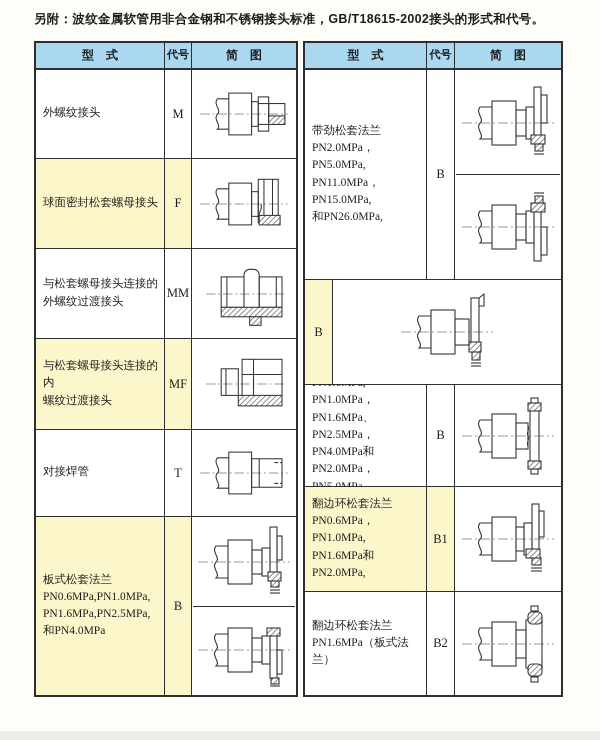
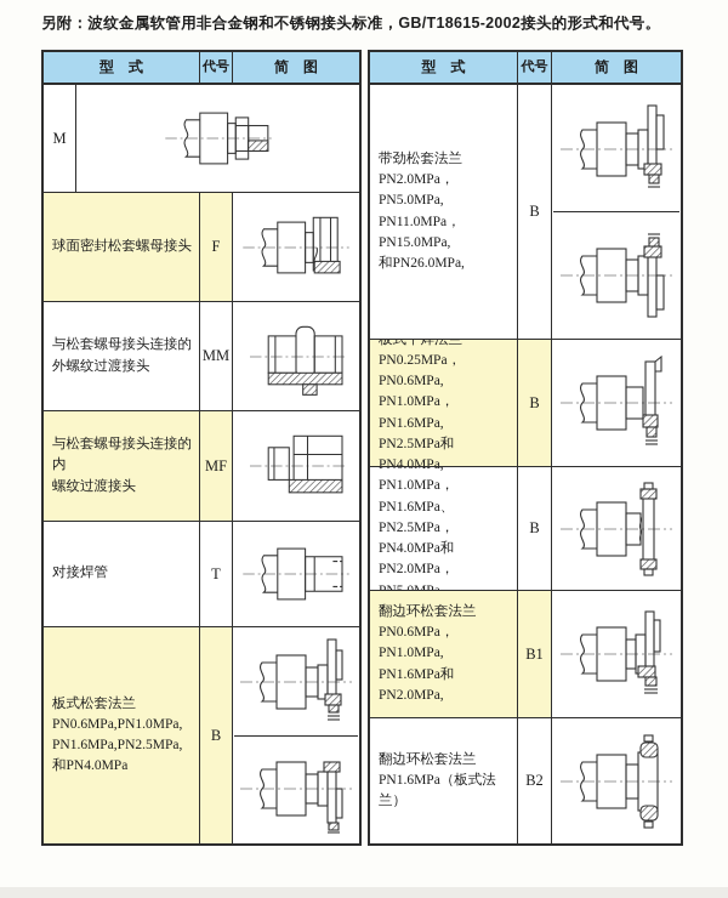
  另附：波纹金属软管用非合金钢和不锈钢接头标准，GB/T18615-2002接头的形式和代号。
  型 式
  代号
  简 图
- 外螺纹接头
  M
  球面密封松套螺母接头
  F
  与松套螺母接头连接的
  外螺纹过渡接头
  MM
  与松套螺母接头连接的内
  螺纹过渡接头
  MF
  对接焊管
  T
  板式松套法兰
  PN0.6MPa,PN1.0MPa,
  PN1.6MPa,PN2.5MPa,
  和PN4.0MPa
  B
  型 式
  代号
  简 图
  带劲松套法兰
  PN2.0MPa，PN5.0MPa,
  PN11.0MPa，PN15.0MPa,
  和PN26.0MPa,
  B
+ 板式平焊法兰
+ PN0.25MPa，PN0.6MPa,
+ PN1.0MPa，PN1.6MPa,
+ PN2.5MPa和PN4.0MPa,
  B
  PN1.0MPa，PN1.6MPa、
  PN2.5MPa，PN4.0MPa和
  B
  翻边环松套法兰
  PN0.6MPa，PN1.0MPa,
  PN1.6MPa和PN2.0MPa,
  B1
  翻边环松套法兰
  PN1.6MPa（板式法兰）
  B2
